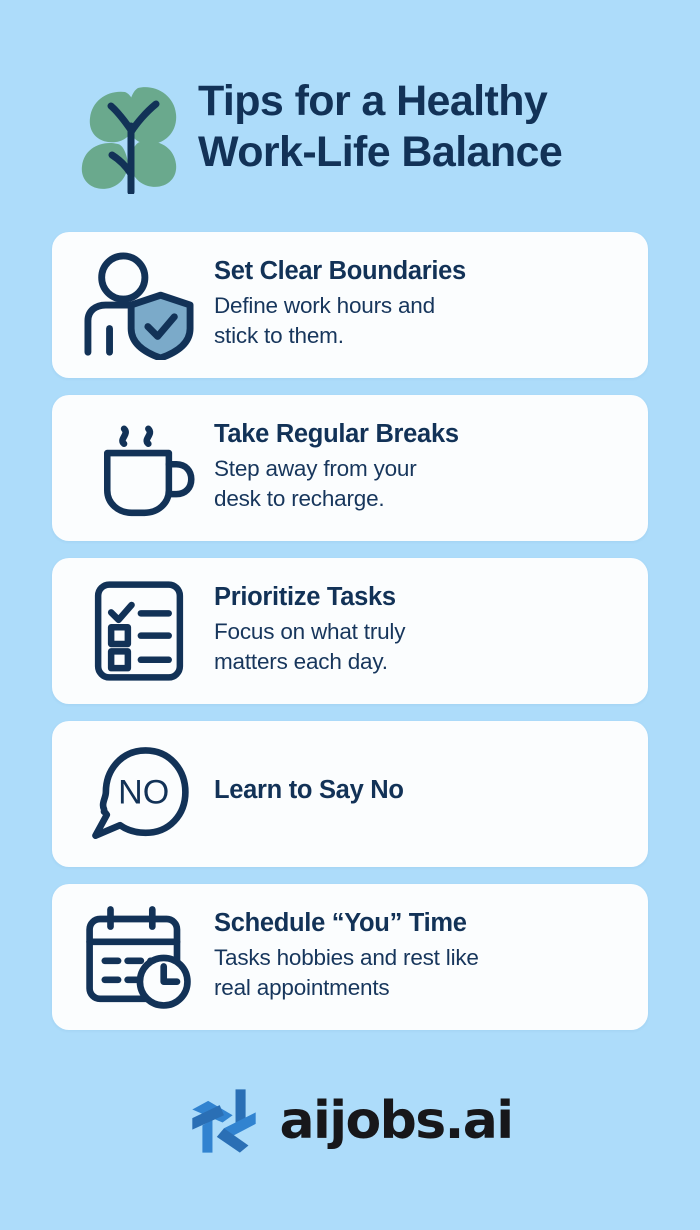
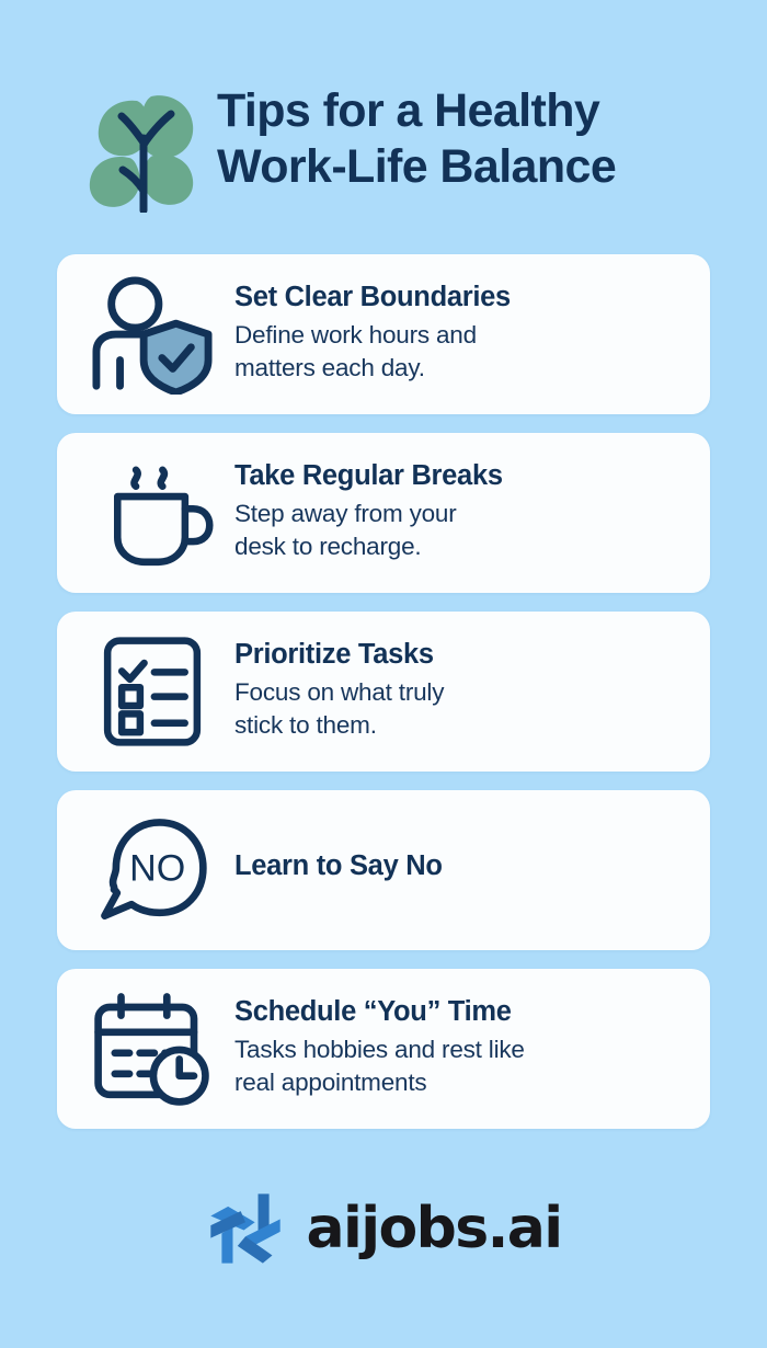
  Tips for a Healthy
  Work-Life Balance
  Set Clear Boundaries
  Define work hours and
- stick to them.
+ matters each day.
  Take Regular Breaks
  Step away from your
  desk to recharge.
  Prioritize Tasks
  Focus on what truly
- matters each day.
+ stick to them.
  NO
  Learn to Say No
  Schedule “You” Time
  Tasks hobbies and rest like
  real appointments
  aijobs.ai
